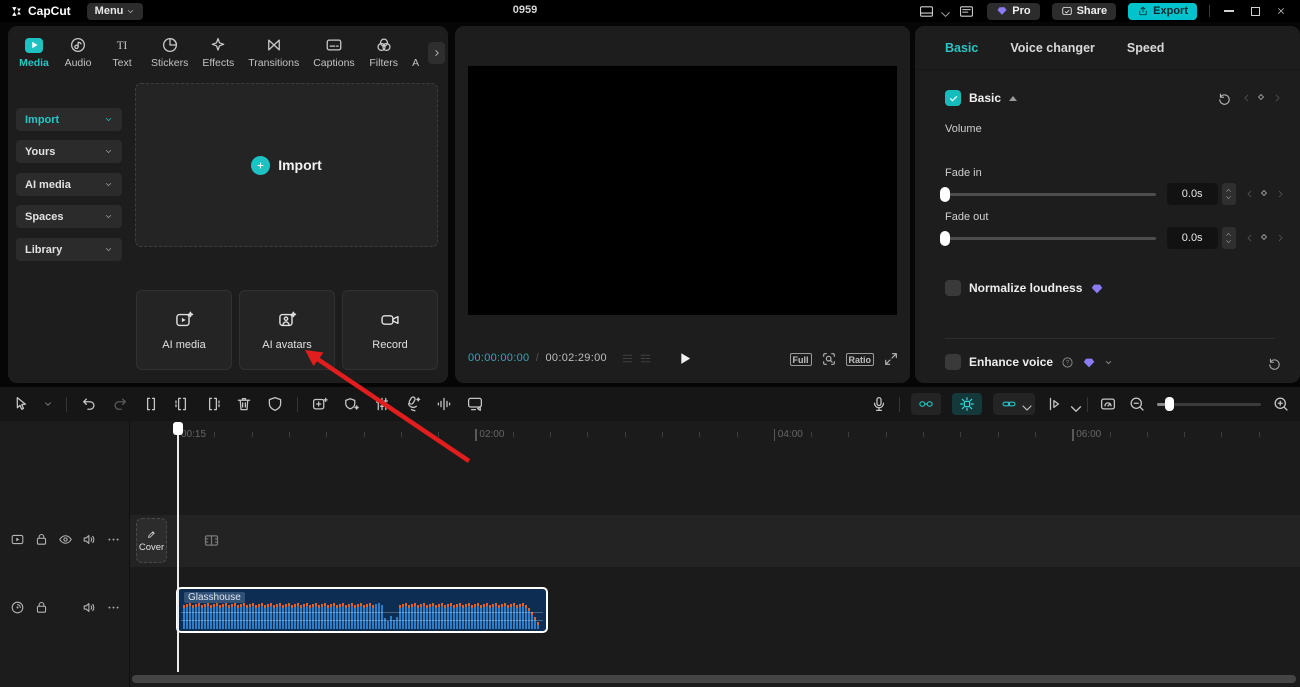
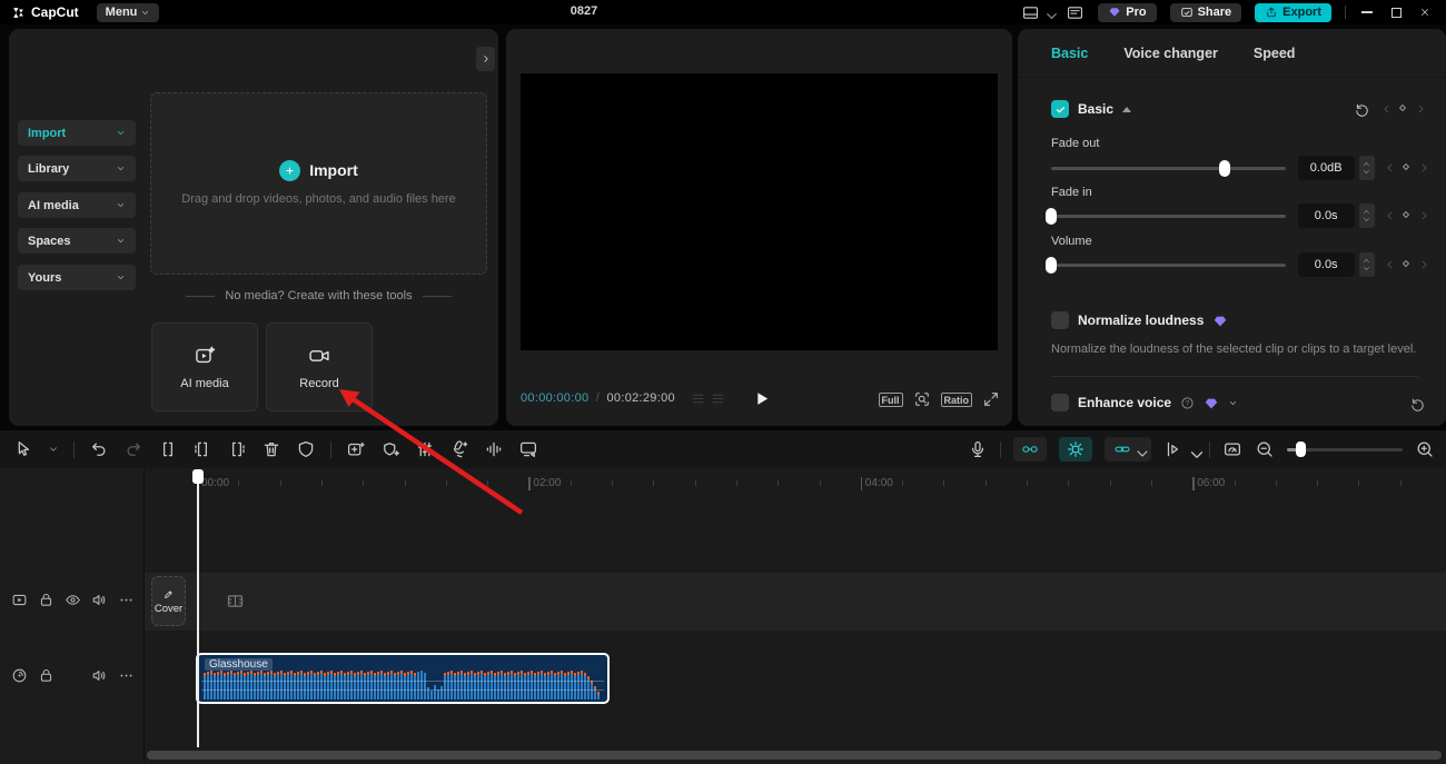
  CapCut
  Menu
- 0959
+ 0827
  Pro
  Share
  Export
- Media
- Audio
- TI
- Text
- Stickers
- Effects
- Transitions
- Captions
- Filters
- A
  Import
- Yours
+ Library
  AI media
  Spaces
- Library
+ Yours
  Import
+ Drag and drop videos, photos, and audio files here
+ No media? Create with these tools
  AI media
- AI avatars
  Record
  00:00:00:00 / 00:02:29:00
  Full
  Ratio
  Basic
  Voice changer
  Speed
  Basic
- Volume
+ Fade out
+ 0.0dB
  Fade in
  0.0s
- Fade out
+ Volume
  0.0s
  Normalize loudness
+ Normalize the loudness of the selected clip or clips to a target level.
  Enhance voice
- 00:15
+ 00:00
  02:00
  04:00
  06:00
  Cover
  Glasshouse
